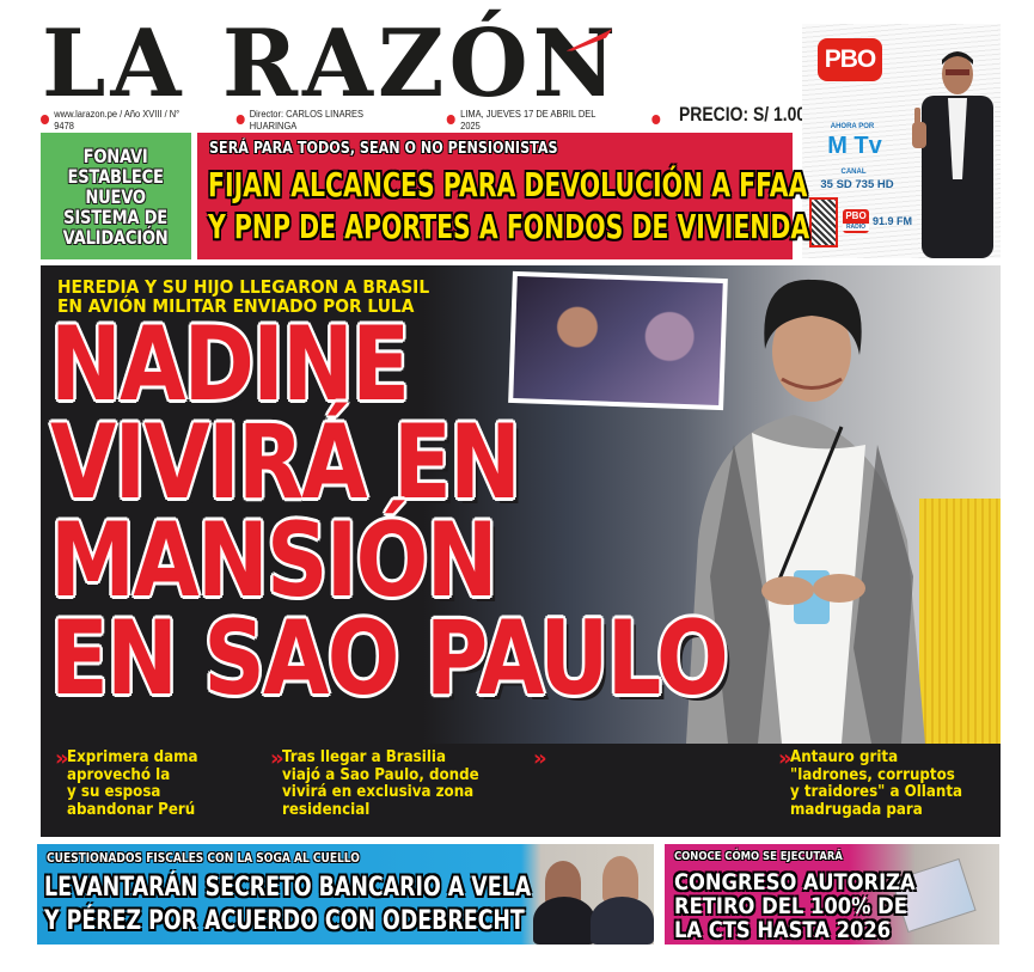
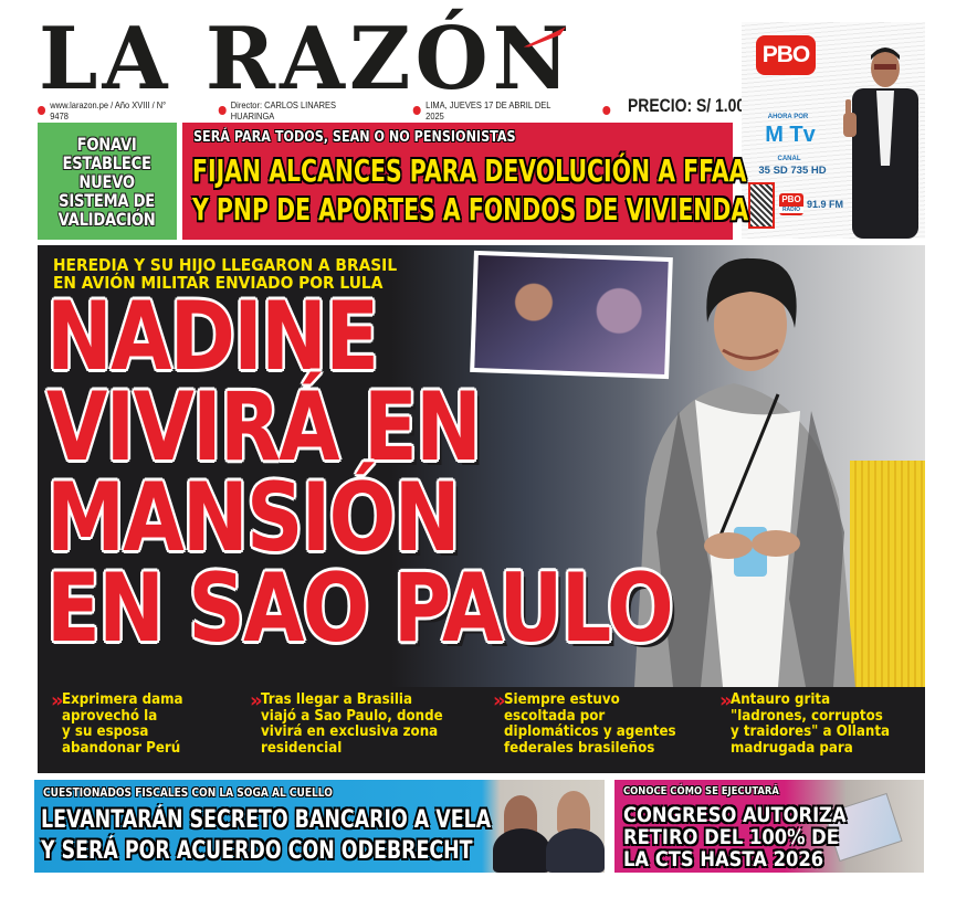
  LA RAZÓN
  www.larazon.pe / Año XVIII / N° 9478
  Director: CARLOS LINARES HUARINGA
  LIMA, JUEVES 17 DE ABRIL DEL 2025
  PRECIO: S/ 1.0
  PBO
  M Tv
  35 SD 735 HD
  PBO
  91.9 FM
  FONAVI
  ESTABLECE
  NUEVO
  SISTEMA DE
  VALIDACIÓN
  SERÁ PARA TODOS, SEAN O NO PENSIONISTAS
  FIJAN ALCANCES PARA DEVOLUCIÓN A FFAA
  Y PNP DE APORTES A FONDOS DE VIVIENDA
  HEREDIA Y SU HIJO LLEGARON A BRASIL
  EN AVIÓN MILITAR ENVIADO POR LULA
  NADINE
  VIVIRÁ EN
  MANSIÓN
  EN SAO PAULO
  »
  Exprimera dama
  aprovechó la
  y su esposa
  abandonar Perú
  »
  Tras llegar a Brasilia
  viajó a Sao Paulo, donde
  vivirá en exclusiva zona
  residencial
  »
+ Siempre estuvo
+ escoltada por
+ diplomáticos y agentes
+ federales brasileños
  »
  Antauro grita
  "ladrones, corruptos
  y traidores" a Ollanta
  madrugada para
  CUESTIONADOS FISCALES CON LA SOGA AL CUELLO
  LEVANTARÁN SECRETO BANCARIO A VELA
- Y PÉREZ POR ACUERDO CON ODEBRECHT
+ Y SERÁ POR ACUERDO CON ODEBRECHT
  CONOCE CÓMO SE EJECUTARÁ
  CONGRESO AUTORIZA
  RETIRO DEL 100% DE
  LA CTS HASTA 2026
